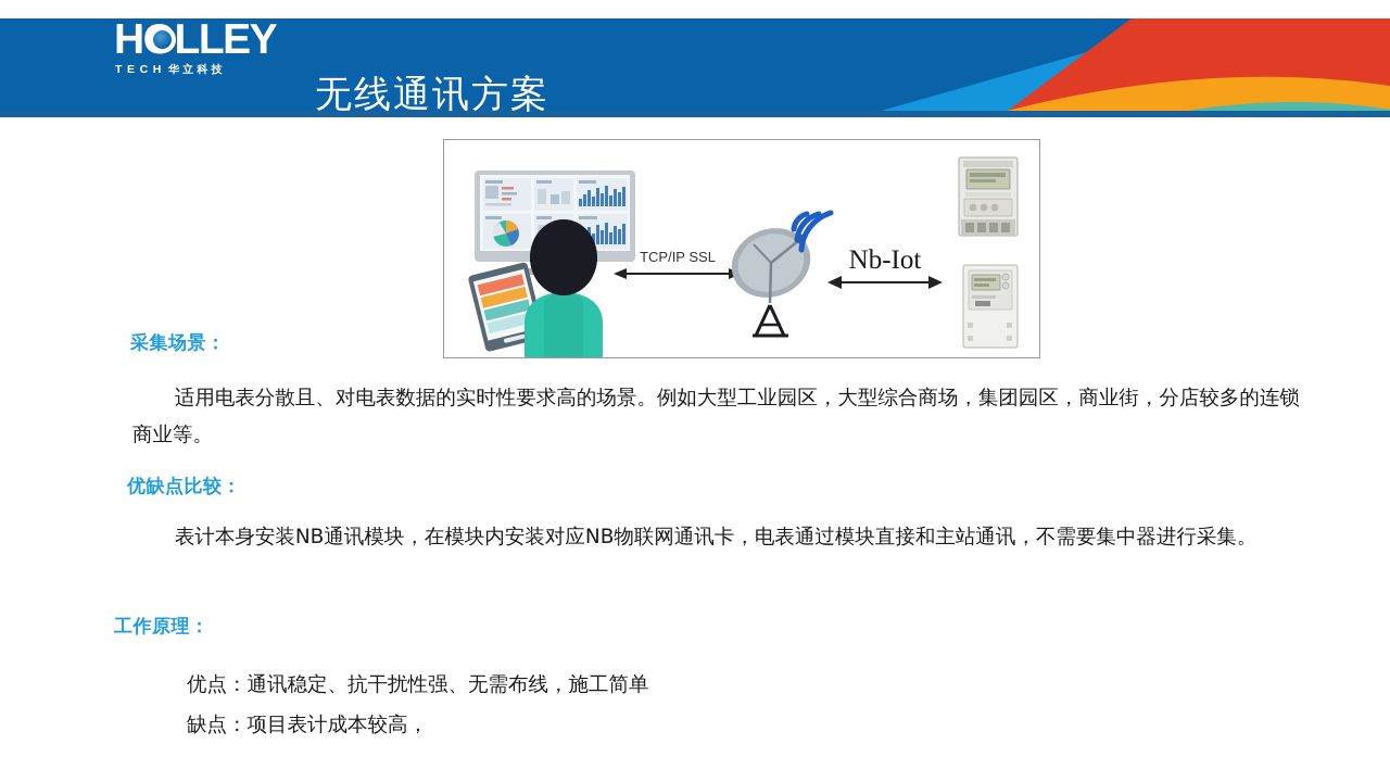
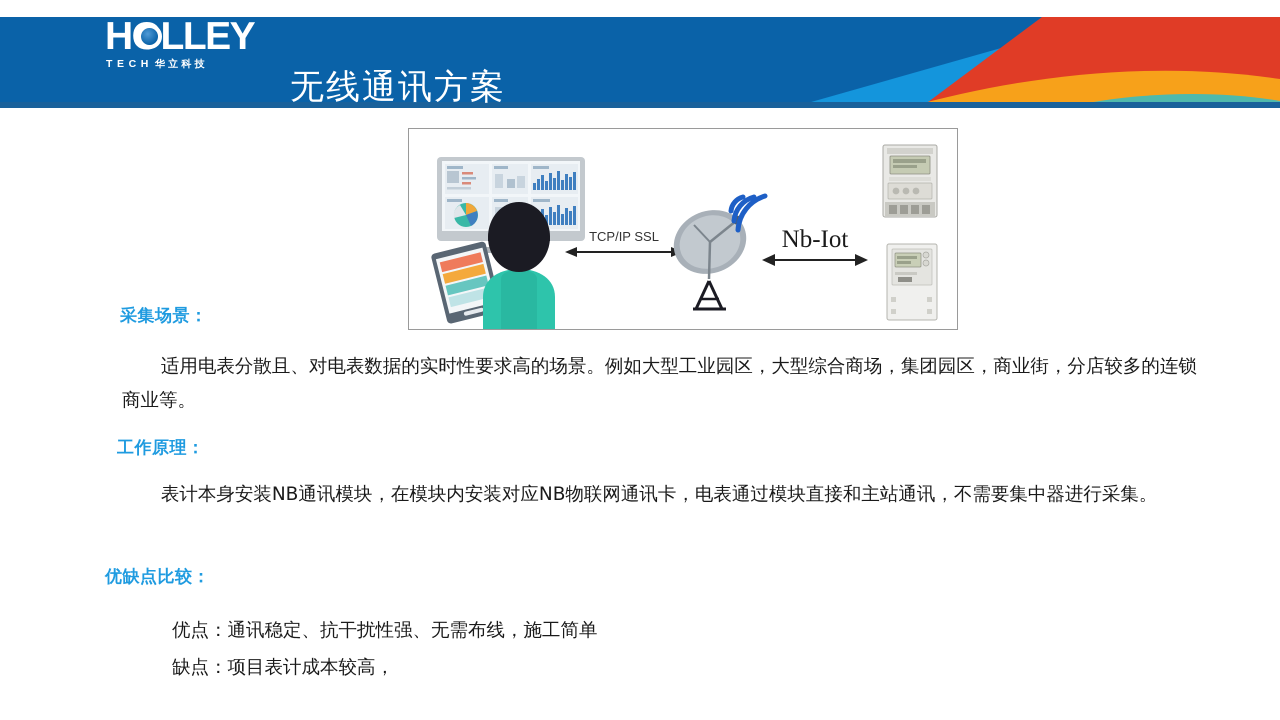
  HLLEY
  TECH
  华立科技
  无线通讯方案
  TCP/IP SSL
  Nb-Iot
  采集场景：
  适用电表分散且、对电表数据的实时性要求高的场景。例如大型工业园区，大型综合商场，集团园区，商业街，分店较多的连锁商业等。
- 优缺点比较：
+ 工作原理：
  表计本身安装NB通讯模块，在模块内安装对应NB物联网通讯卡，电表通过模块直接和主站通讯，不需要集中器进行采集。
- 工作原理：
+ 优缺点比较：
  优点：通讯稳定、抗干扰性强、无需布线，施工简单
  缺点：项目表计成本较高，
